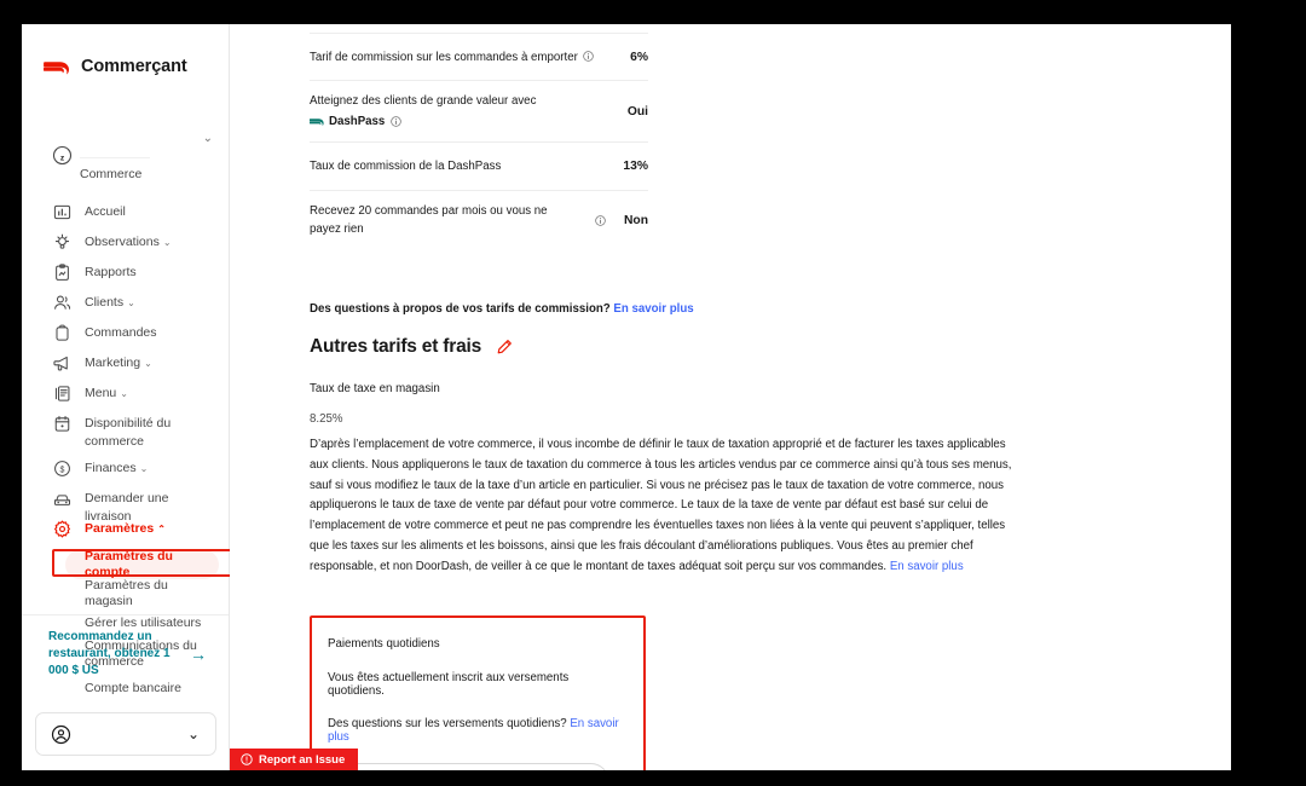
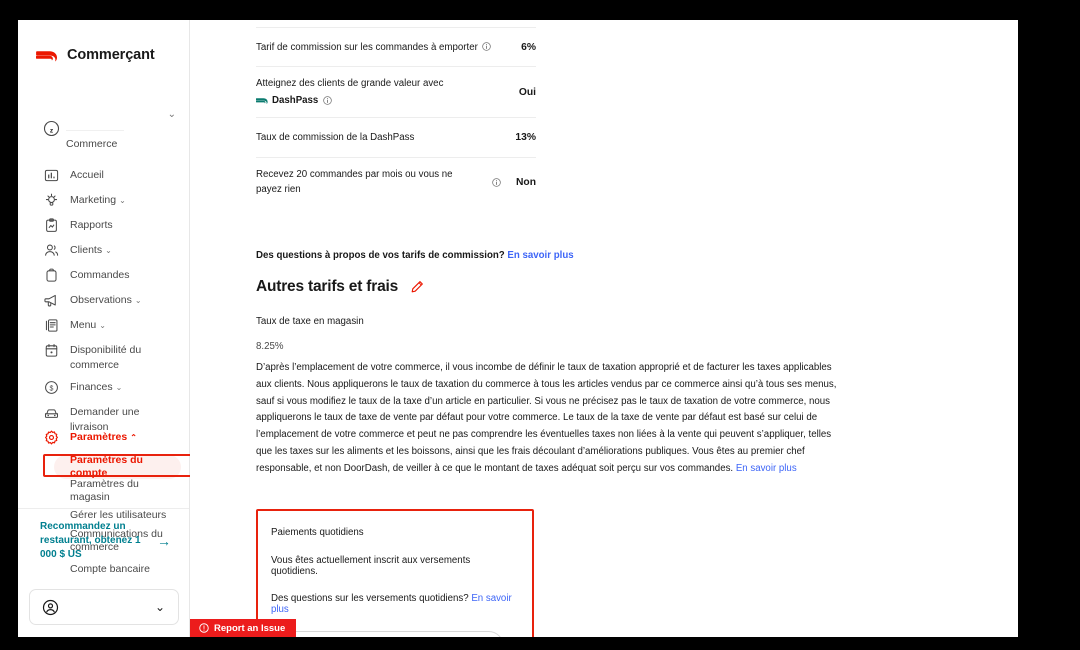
  Commerçant
  ⌄
  Commerce
  Accueil
- Observations ⌄
+ Marketing ⌄
  Rapports
  Clients ⌄
  Commandes
- Marketing ⌄
+ Observations ⌄
  Menu ⌄
  Disponibilité du commerce
  Finances ⌄
  Demander une livraison
  Paramètres ⌃
  Paramètres du compte
  Paramètres du magasin
  Gérer les utilisateurs
  Communications du commerce
  Compte bancaire
  Recommandez un restaurant, obtenez 1 000 $ US
  →
  ⌄
  Tarif de commission sur les commandes à emporter
  6%
  Atteignez des clients de grande valeur avec
  DashPass
  Oui
  Taux de commission de la DashPass
  13%
  Recevez 20 commandes par mois ou vous ne payez rien
  Non
  Des questions à propos de vos tarifs de commission? En savoir plus
  Autres tarifs et frais
  Taux de taxe en magasin
  8.25%
  D’après l’emplacement de votre commerce, il vous incombe de définir le taux de taxation approprié et de facturer les taxes applicables aux clients. Nous appliquerons le taux de taxation du commerce à tous les articles vendus par ce commerce ainsi qu’à tous ses menus, sauf si vous modifiez le taux de la taxe d’un article en particulier. Si vous ne précisez pas le taux de taxation de votre commerce, nous appliquerons le taux de taxe de vente par défaut pour votre commerce. Le taux de la taxe de vente par défaut est basé sur celui de l’emplacement de votre commerce et peut ne pas comprendre les éventuelles taxes non liées à la vente qui peuvent s’appliquer, telles que les taxes sur les aliments et les boissons, ainsi que les frais découlant d’améliorations publiques. Vous êtes au premier chef responsable, et non DoorDash, de veiller à ce que le montant de taxes adéquat soit perçu sur vos commandes. En savoir plus
  Paiements quotidiens
  Vous êtes actuellement inscrit aux versements quotidiens.
  Des questions sur les versements quotidiens? En savoir plus
  Report an Issue
